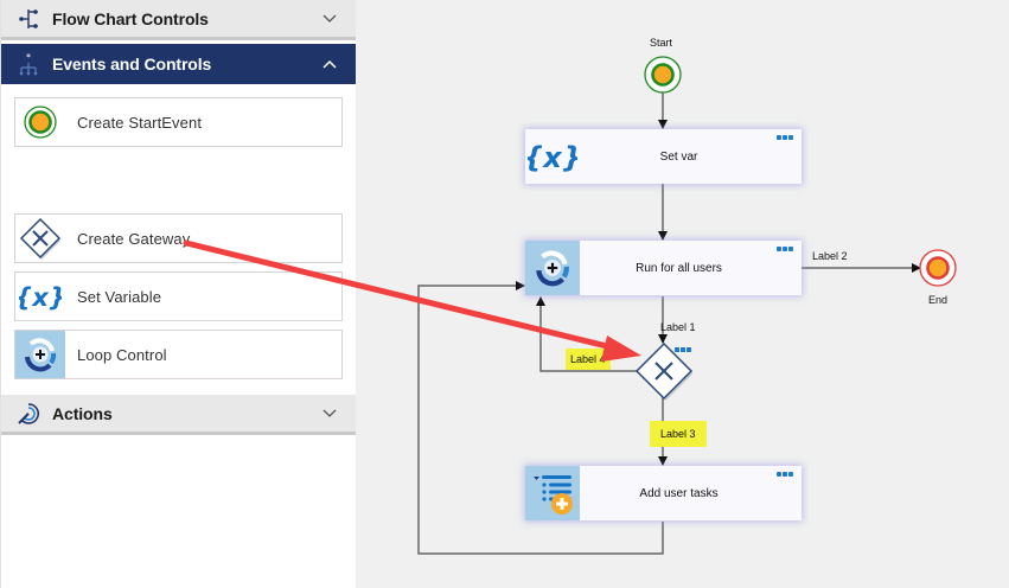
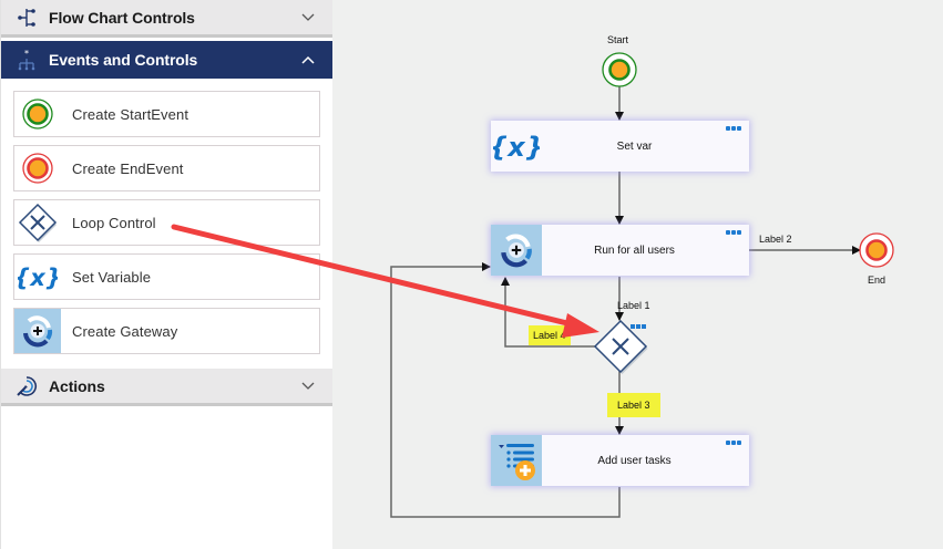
  Flow Chart Controls
  *
  Events and Controls
  Create StartEvent
+ Create EndEvent
- Create Gateway
+ Loop Control
  {x}
  Set Variable
- Loop Control
+ Create Gateway
  Actions
  Start
  End
  {x}
  Set var
  Run for all users
  Add user tasks
  Label 1
  Label 2
  Label 3
  Label
